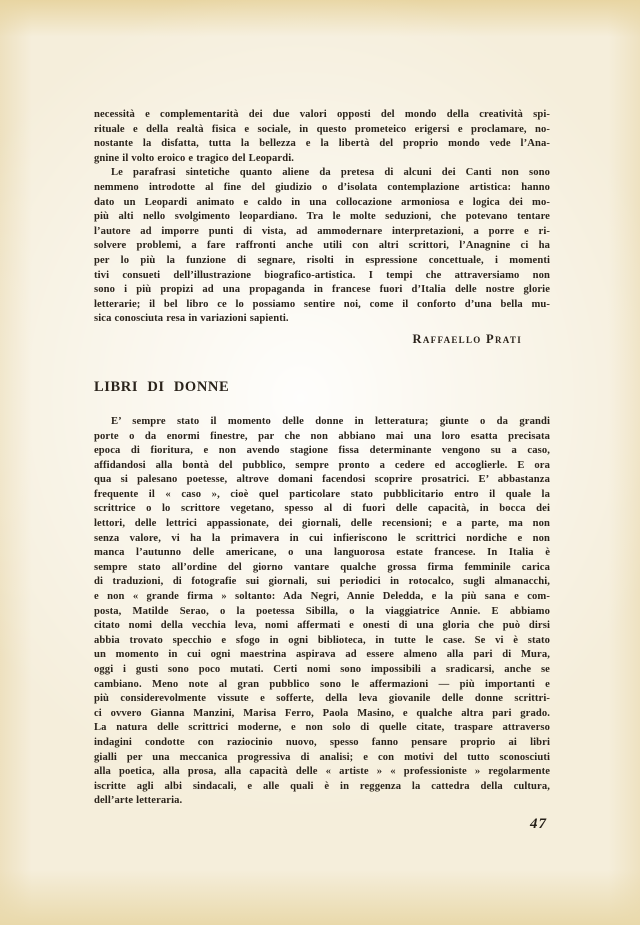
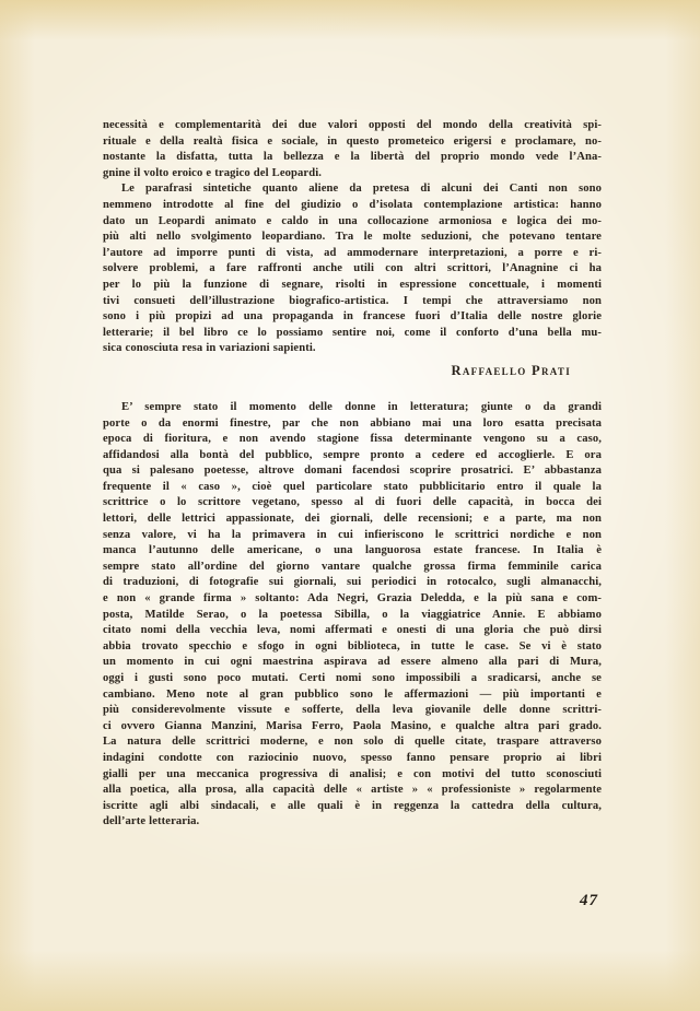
  necessità e complementarità dei due valori opposti del mondo della creatività spi-
  rituale e della realtà fisica e sociale, in questo prometeico erigersi e proclamare, no-
  nostante la disfatta, tutta la bellezza e la libertà del proprio mondo vede l’Ana-
  gnine il volto eroico e tragico del Leopardi.
  Le parafrasi sintetiche quanto aliene da pretesa di alcuni dei Canti non sono
  nemmeno introdotte al fine del giudizio o d’isolata contemplazione artistica: hanno
  dato un Leopardi animato e caldo in una collocazione armoniosa e logica dei mo-
  più alti nello svolgimento leopardiano. Tra le molte seduzioni, che potevano tentare
  l’autore ad imporre punti di vista, ad ammodernare interpretazioni, a porre e ri-
  solvere problemi, a fare raffronti anche utili con altri scrittori, l’Anagnine ci ha
  per lo più la funzione di segnare, risolti in espressione concettuale, i momenti
  tivi consueti dell’illustrazione biografico-artistica. I tempi che attraversiamo non
  sono i più propizi ad una propaganda in francese fuori d’Italia delle nostre glorie
  letterarie; il bel libro ce lo possiamo sentire noi, come il conforto d’una bella mu-
  sica conosciuta resa in variazioni sapienti.
  Raffaello Prati
- LIBRI DI DONNE
  E’ sempre stato il momento delle donne in letteratura; giunte o da grandi
  porte o da enormi finestre, par che non abbiano mai una loro esatta precisata
  epoca di fioritura, e non avendo stagione fissa determinante vengono su a caso,
  affidandosi alla bontà del pubblico, sempre pronto a cedere ed accoglierle. E ora
  qua si palesano poetesse, altrove domani facendosi scoprire prosatrici. E’ abbastanza
  frequente il « caso », cioè quel particolare stato pubblicitario entro il quale la
  scrittrice o lo scrittore vegetano, spesso al di fuori delle capacità, in bocca dei
  lettori, delle lettrici appassionate, dei giornali, delle recensioni; e a parte, ma non
  senza valore, vi ha la primavera in cui infieriscono le scrittrici nordiche e non
  manca l’autunno delle americane, o una languorosa estate francese. In Italia è
  sempre stato all’ordine del giorno vantare qualche grossa firma femminile carica
  di traduzioni, di fotografie sui giornali, sui periodici in rotocalco, sugli almanacchi,
- e non « grande firma » soltanto: Ada Negri, Annie Deledda, e la più sana e com-
+ e non « grande firma » soltanto: Ada Negri, Grazia Deledda, e la più sana e com-
  posta, Matilde Serao, o la poetessa Sibilla, o la viaggiatrice Annie. E abbiamo
  citato nomi della vecchia leva, nomi affermati e onesti di una gloria che può dirsi
  abbia trovato specchio e sfogo in ogni biblioteca, in tutte le case. Se vi è stato
  un momento in cui ogni maestrina aspirava ad essere almeno alla pari di Mura,
  oggi i gusti sono poco mutati. Certi nomi sono impossibili a sradicarsi, anche se
  cambiano. Meno note al gran pubblico sono le affermazioni — più importanti e
  più considerevolmente vissute e sofferte, della leva giovanile delle donne scrittri-
  ci ovvero Gianna Manzini, Marisa Ferro, Paola Masino, e qualche altra pari grado.
  La natura delle scrittrici moderne, e non solo di quelle citate, traspare attraverso
  indagini condotte con raziocinio nuovo, spesso fanno pensare proprio ai libri
  gialli per una meccanica progressiva di analisi; e con motivi del tutto sconosciuti
  alla poetica, alla prosa, alla capacità delle « artiste » « professioniste » regolarmente
  iscritte agli albi sindacali, e alle quali è in reggenza la cattedra della cultura,
  dell’arte letteraria.
  47
